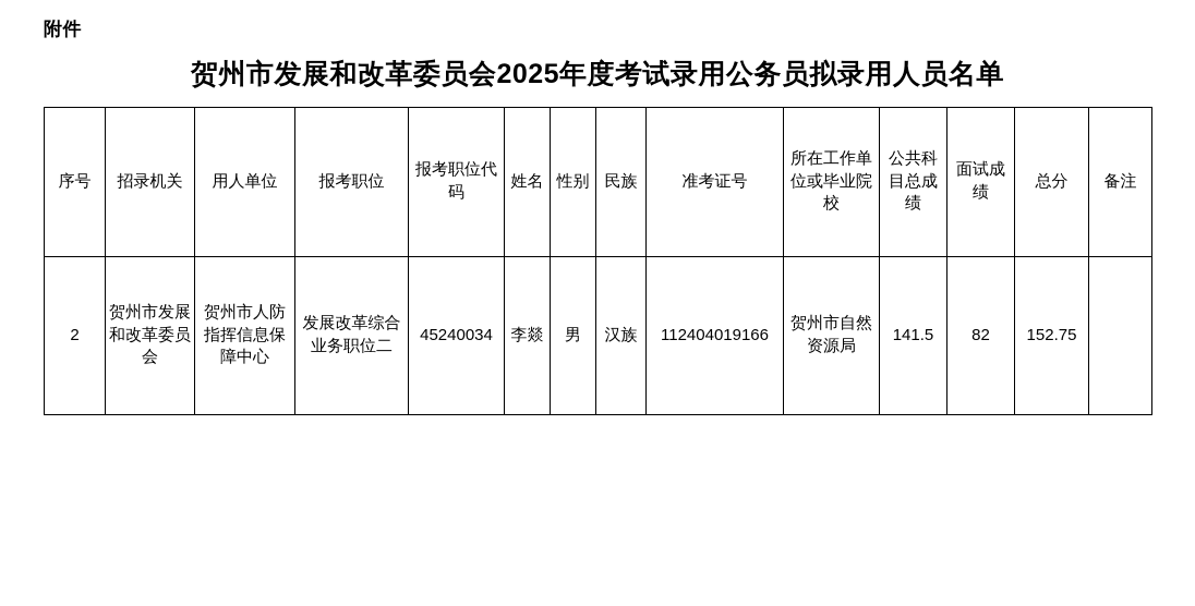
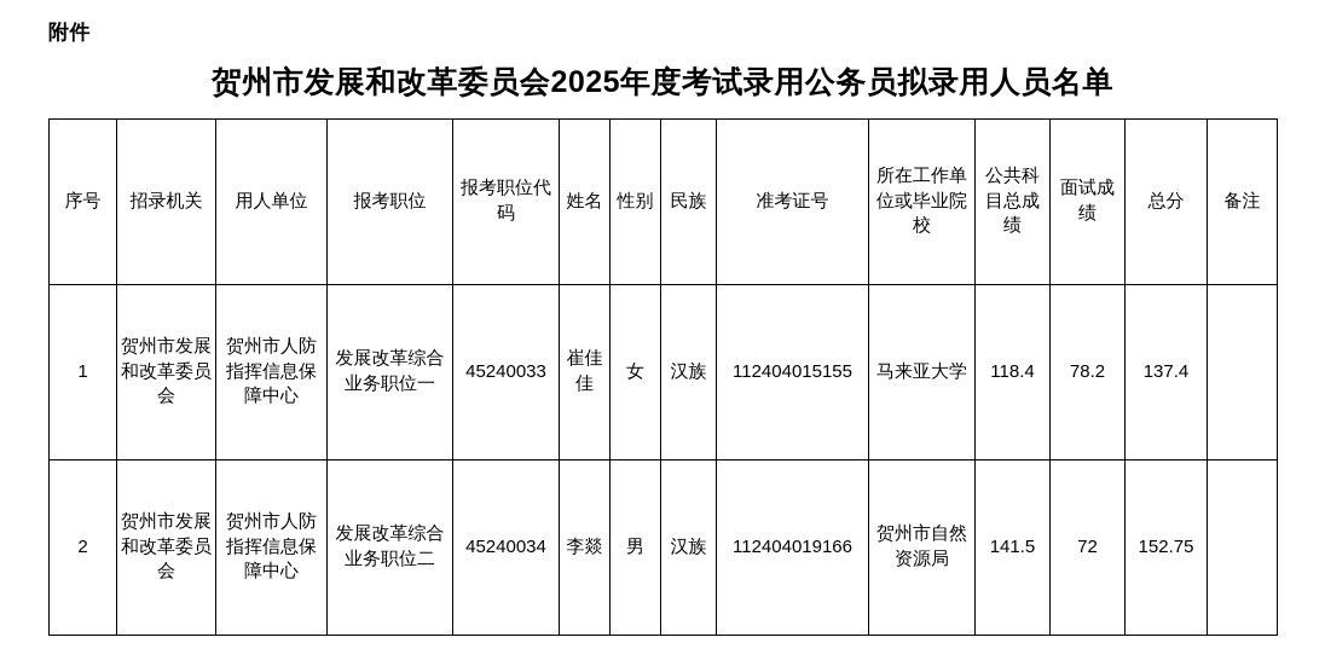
  附件
  贺州市发展和改革委员会2025年度考试录用公务员拟录用人员名单
  序号	招录机关	用人单位	报考职位	报考职位代码	姓名	性别	民族	准考证号	所在工作单位或毕业院校	公共科目总成绩	面试成绩	总分	备注
+ 1	贺州市发展和改革委员会	贺州市人防指挥信息保障中心	发展改革综合业务职位一	45240033	崔佳佳	女	汉族	112404015155	马来亚大学	118.4	78.2	137.4
- 2	贺州市发展和改革委员会	贺州市人防指挥信息保障中心	发展改革综合业务职位二	45240034	李燚	男	汉族	112404019166	贺州市自然资源局	141.5	82	152.75
+ 2	贺州市发展和改革委员会	贺州市人防指挥信息保障中心	发展改革综合业务职位二	45240034	李燚	男	汉族	112404019166	贺州市自然资源局	141.5	72	152.75
